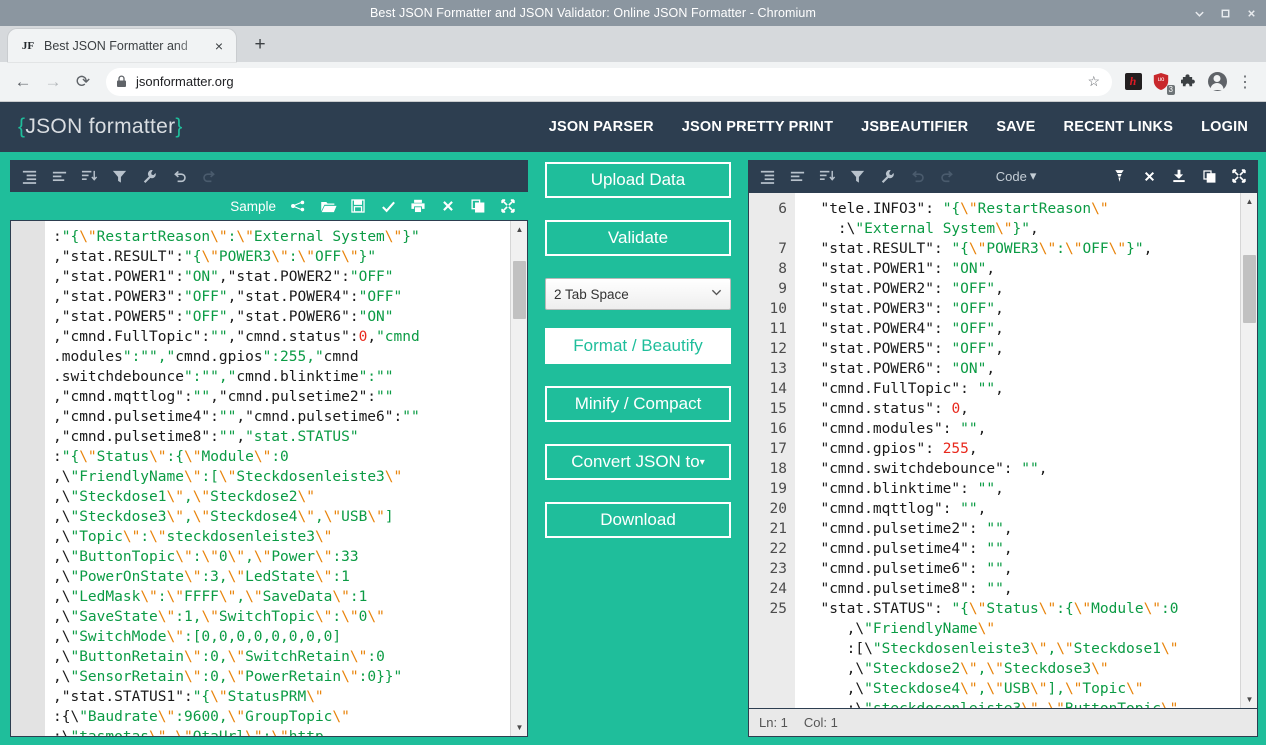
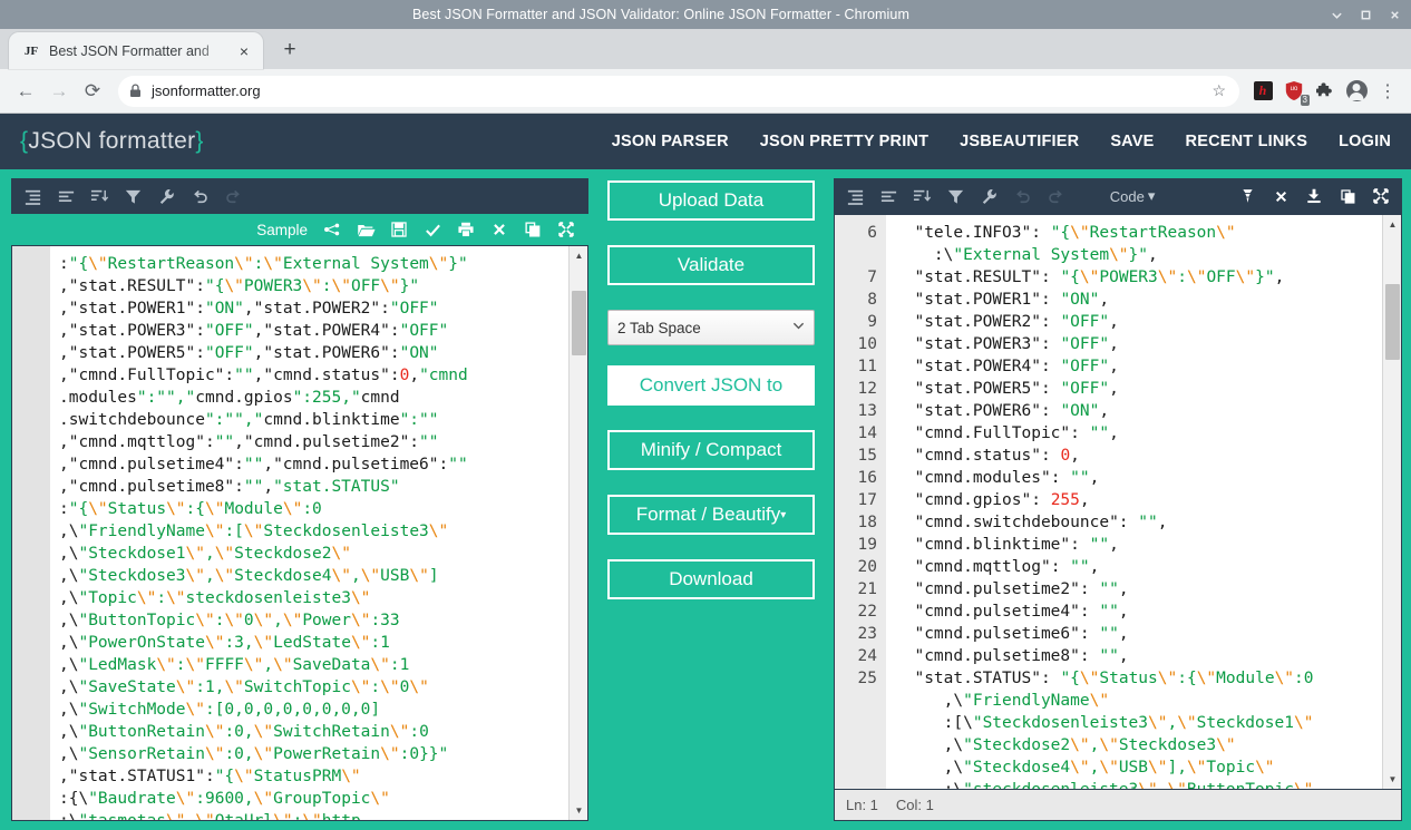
  Best JSON Formatter and JSON Validator: Online JSON Formatter - Chromium
  JF
  Best JSON Formatter and
  ×
  +
  ←
  →
  ⟳
  jsonformatter.org
  ☆
  h
  3
  ⋮
  {JSON formatter}
  JSON PARSER
  JSON PRETTY PRINT
  JSBEAUTIFIER
  SAVE
  RECENT LINKS
  LOGIN
  Sample
  :"{\"RestartReason\":\"External System\"}"
  ,"stat.RESULT":"{\"POWER3\":\"OFF\"}"
  ,"stat.POWER1":"ON","stat.POWER2":"OFF"
  ,"stat.POWER3":"OFF","stat.POWER4":"OFF"
  ,"stat.POWER5":"OFF","stat.POWER6":"ON"
  ,"cmnd.FullTopic":"","cmnd.status":0,"cmnd
  .modules":"","cmnd.gpios":255,"cmnd
  .switchdebounce":"","cmnd.blinktime":""
  ,"cmnd.mqttlog":"","cmnd.pulsetime2":""
  ,"cmnd.pulsetime4":"","cmnd.pulsetime6":""
  ,"cmnd.pulsetime8":"","stat.STATUS"
  :"{\"Status\":{\"Module\":0
  ,\"FriendlyName\":[\"Steckdosenleiste3\"
  ,\"Steckdose1\",\"Steckdose2\"
  ,\"Steckdose3\",\"Steckdose4\",\"USB\"]
  ,\"Topic\":\"steckdosenleiste3\"
  ,\"ButtonTopic\":\"0\",\"Power\":33
  ,\"PowerOnState\":3,\"LedState\":1
  ,\"LedMask\":\"FFFF\",\"SaveData\":1
  ,\"SaveState\":1,\"SwitchTopic\":\"0\"
  ,\"SwitchMode\":[0,0,0,0,0,0,0,0]
  ,\"ButtonRetain\":0,\"SwitchRetain\":0
  ,\"SensorRetain\":0,\"PowerRetain\":0}}"
  ,"stat.STATUS1":"{\"StatusPRM\"
  :{\"Baudrate\":9600,\"GroupTopic\"
  ▲
  ▼
  Upload Data
  Validate
  2 Tab Space
- Format / Beautify
+ Convert JSON to
  Minify / Compact
- Convert JSON to
+ Format / Beautify
  ▾
  Download
  Code
  ▾
  6
  7
  8
  9
  10
  11
  12
  13
  14
  15
  16
  17
  18
  19
  20
  21
  22
  23
  24
  25
  "tele.INFO3": "{\"RestartReason\"
  :\"External System\"}",
  "stat.RESULT": "{\"POWER3\":\"OFF\"}",
  "stat.POWER1": "ON",
  "stat.POWER2": "OFF",
  "stat.POWER3": "OFF",
  "stat.POWER4": "OFF",
  "stat.POWER5": "OFF",
  "stat.POWER6": "ON",
  "cmnd.FullTopic": "",
  "cmnd.status": 0,
  "cmnd.modules": "",
  "cmnd.gpios": 255,
  "cmnd.switchdebounce": "",
  "cmnd.blinktime": "",
  "cmnd.mqttlog": "",
  "cmnd.pulsetime2": "",
  "cmnd.pulsetime4": "",
  "cmnd.pulsetime6": "",
  "cmnd.pulsetime8": "",
  "stat.STATUS": "{\"Status\":{\"Module\":0
  ,\"FriendlyName\"
  :[\"Steckdosenleiste3\",\"Steckdose1\"
  ,\"Steckdose2\",\"Steckdose3\"
  ,\"Steckdose4\",\"USB\"],\"Topic\"
  ▲
  ▼
  Ln: 1
  Col: 1
